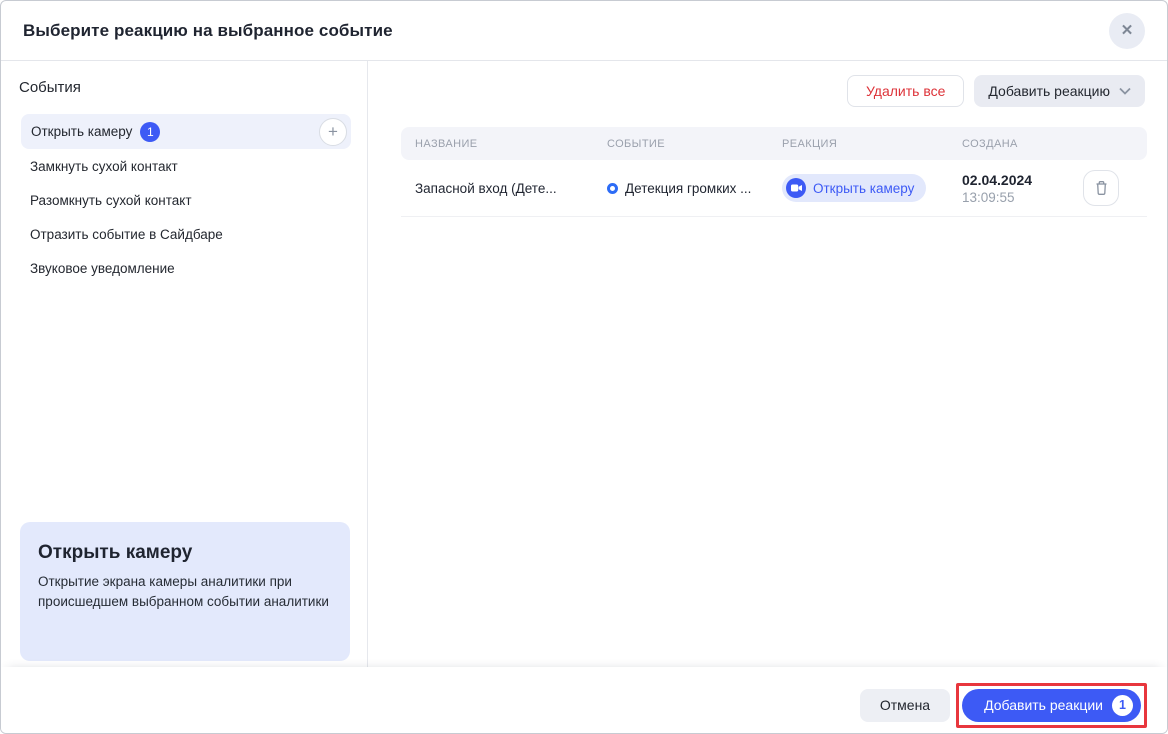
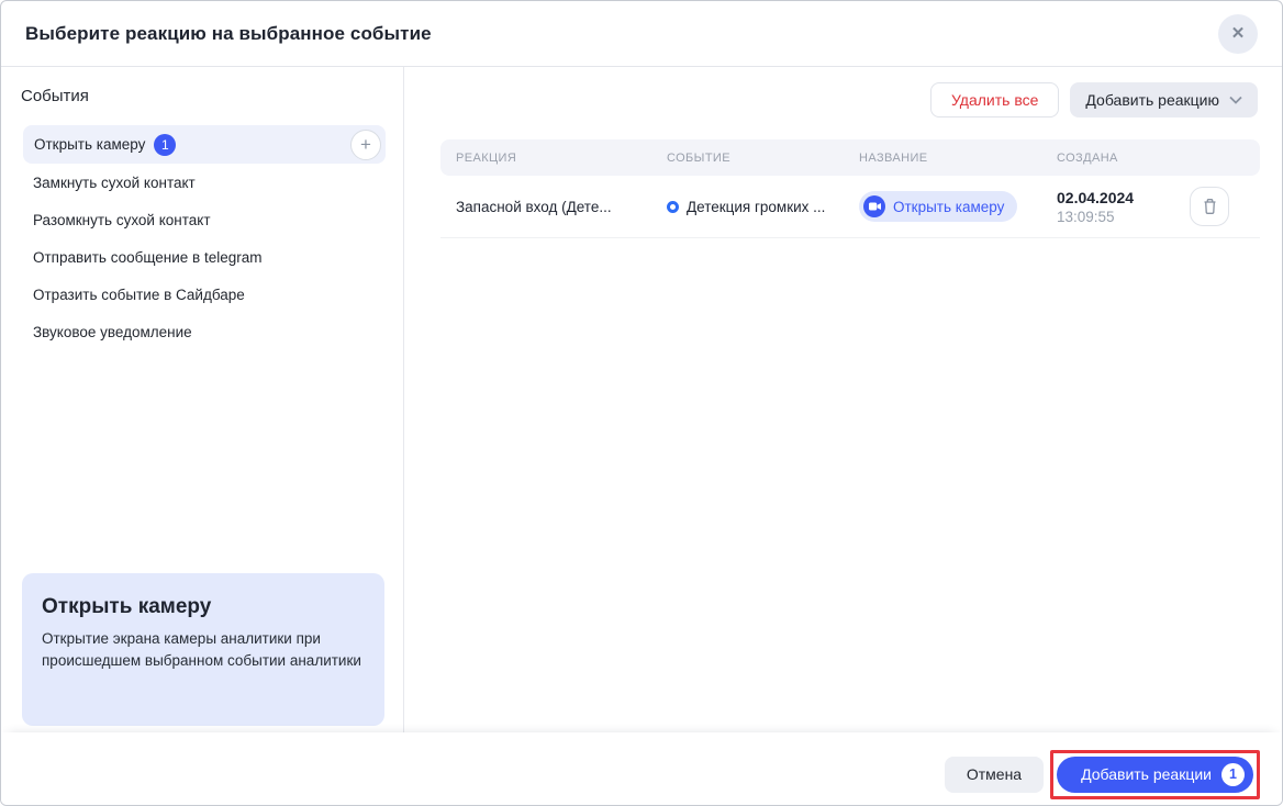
  Выберите реакцию на выбранное событие
  ✕
  События
  Открыть камеру
  1
  +
  Замкнуть сухой контакт
  Разомкнуть сухой контакт
+ Отправить сообщение в telegram
  Отразить событие в Сайдбаре
  Звуковое уведомление
  Открыть камеру
  Открытие экрана камеры аналитики при происшедшем выбранном событии аналитики
  Удалить все
  Добавить реакцию
- НАЗВАНИЕ
+ РЕАКЦИЯ
  СОБЫТИЕ
- РЕАКЦИЯ
+ НАЗВАНИЕ
  СОЗДАНА
  Запасной вход (Дете...
  Детекция громких ...
  Открыть камеру
  02.04.2024
  13:09:55
  Отмена
  Добавить реакции
  1
